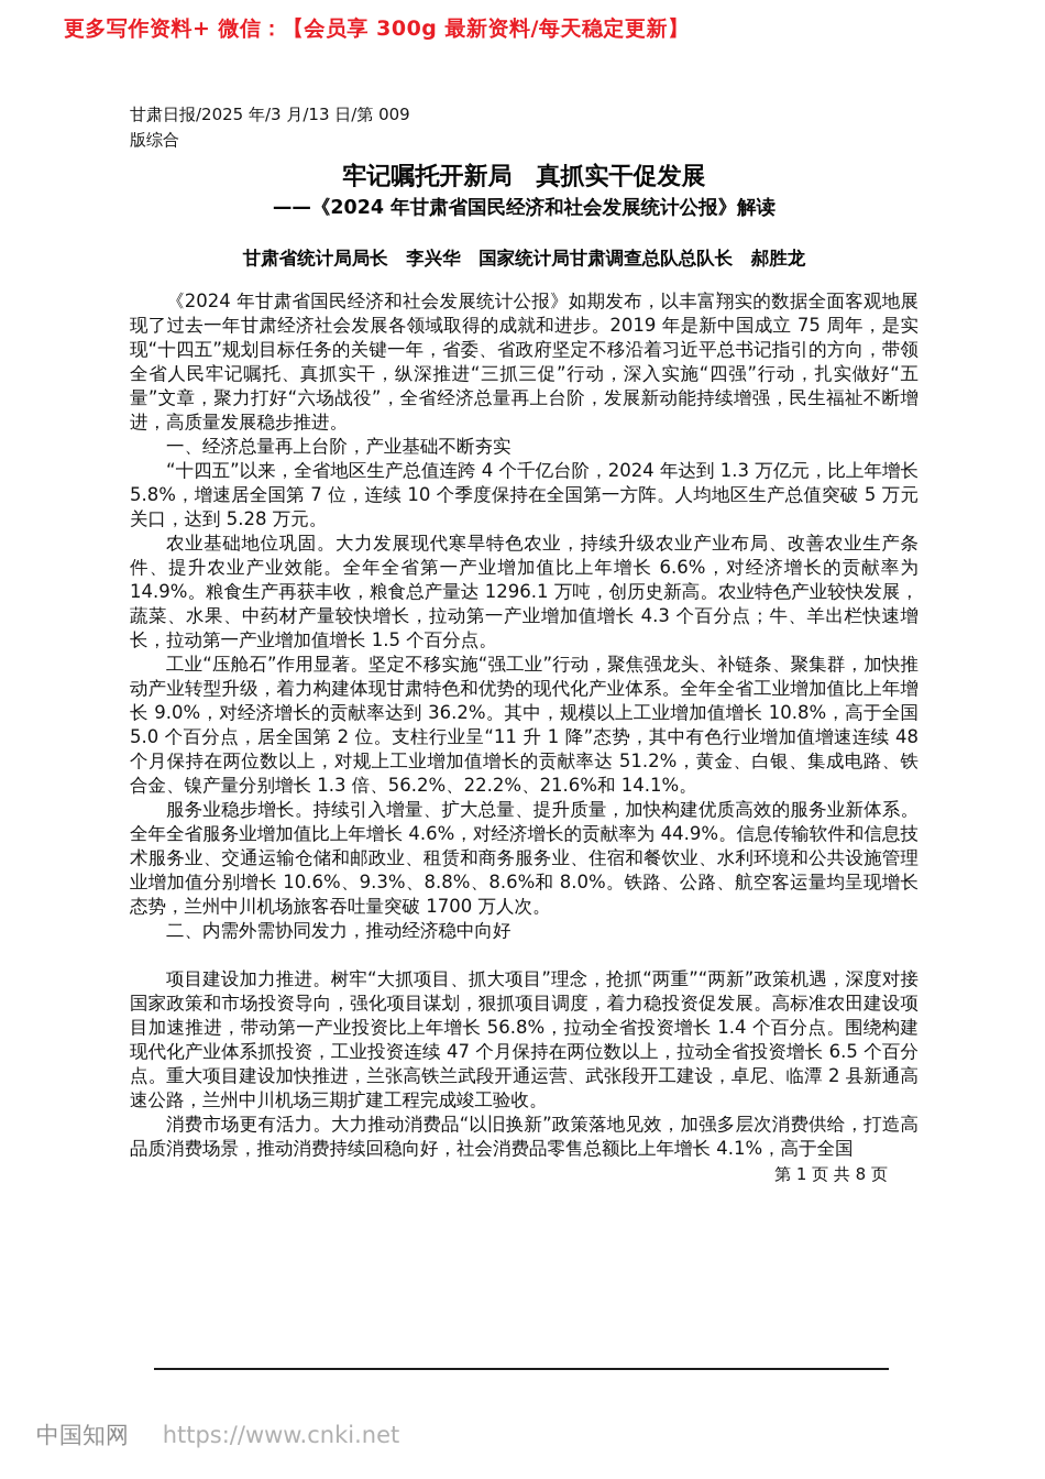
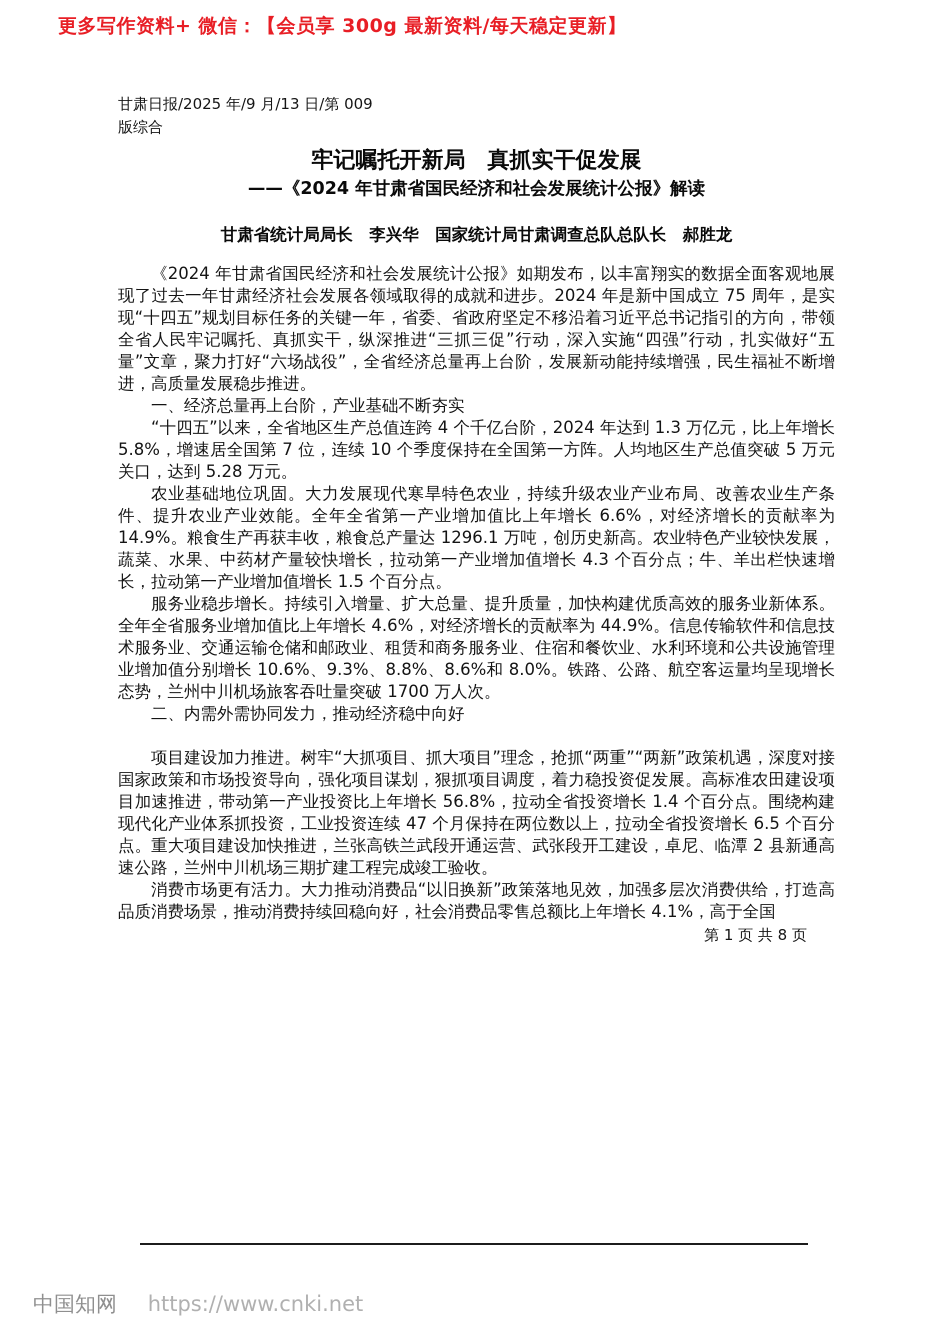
  更多写作资料+ 微信：【会员享 300g 最新资料/每天稳定更新】
- 甘肃日报/2025 年/3 月/13 日/第 009
+ 甘肃日报/2025 年/9 月/13 日/第 009
  版综合
  牢记嘱托开新局 真抓实干促发展
  ——《2024 年甘肃省国民经济和社会发展统计公报》解读
  甘肃省统计局局长 李兴华 国家统计局甘肃调查总队总队长 郝胜龙
- 《2024 年甘肃省国民经济和社会发展统计公报》如期发布，以丰富翔实的数据全面客观地展现了过去一年甘肃经济社会发展各领域取得的成就和进步。2019 年是新中国成立 75 周年，是实现“十四五”规划目标任务的关键一年，省委、省政府坚定不移沿着习近平总书记指引的方向，带领全省人民牢记嘱托、真抓实干，纵深推进“三抓三促”行动，深入实施“四强”行动，扎实做好“五量”文章，聚力打好“六场战役”，全省经济总量再上台阶，发展新动能持续增强，民生福祉不断增进，高质量发展稳步推进。
+ 《2024 年甘肃省国民经济和社会发展统计公报》如期发布，以丰富翔实的数据全面客观地展现了过去一年甘肃经济社会发展各领域取得的成就和进步。2024 年是新中国成立 75 周年，是实现“十四五”规划目标任务的关键一年，省委、省政府坚定不移沿着习近平总书记指引的方向，带领全省人民牢记嘱托、真抓实干，纵深推进“三抓三促”行动，深入实施“四强”行动，扎实做好“五量”文章，聚力打好“六场战役”，全省经济总量再上台阶，发展新动能持续增强，民生福祉不断增进，高质量发展稳步推进。
  一、经济总量再上台阶，产业基础不断夯实
  “十四五”以来，全省地区生产总值连跨 4 个千亿台阶，2024 年达到 1.3 万亿元，比上年增长 5.8%，增速居全国第 7 位，连续 10 个季度保持在全国第一方阵。人均地区生产总值突破 5 万元关口，达到 5.28 万元。
  农业基础地位巩固。大力发展现代寒旱特色农业，持续升级农业产业布局、改善农业生产条件、提升农业产业效能。全年全省第一产业增加值比上年增长 6.6%，对经济增长的贡献率为 14.9%。粮食生产再获丰收，粮食总产量达 1296.1 万吨，创历史新高。农业特色产业较快发展，蔬菜、水果、中药材产量较快增长，拉动第一产业增加值增长 4.3 个百分点；牛、羊出栏快速增长，拉动第一产业增加值增长 1.5 个百分点。
- 工业“压舱石”作用显著。坚定不移实施“强工业”行动，聚焦强龙头、补链条、聚集群，加快推动产业转型升级，着力构建体现甘肃特色和优势的现代化产业体系。全年全省工业增加值比上年增长 9.0%，对经济增长的贡献率达到 36.2%。其中，规模以上工业增加值增长 10.8%，高于全国 5.0 个百分点，居全国第 2 位。支柱行业呈“11 升 1 降”态势，其中有色行业增加值增速连续 48 个月保持在两位数以上，对规上工业增加值增长的贡献率达 51.2%，黄金、白银、集成电路、铁合金、镍产量分别增长 1.3 倍、56.2%、22.2%、21.6%和 14.1%。
  服务业稳步增长。持续引入增量、扩大总量、提升质量，加快构建优质高效的服务业新体系。全年全省服务业增加值比上年增长 4.6%，对经济增长的贡献率为 44.9%。信息传输软件和信息技术服务业、交通运输仓储和邮政业、租赁和商务服务业、住宿和餐饮业、水利环境和公共设施管理业增加值分别增长 10.6%、9.3%、8.8%、8.6%和 8.0%。铁路、公路、航空客运量均呈现增长态势，兰州中川机场旅客吞吐量突破 1700 万人次。
  二、内需外需协同发力，推动经济稳中向好
  项目建设加力推进。树牢“大抓项目、抓大项目”理念，抢抓“两重”“两新”政策机遇，深度对接国家政策和市场投资导向，强化项目谋划，狠抓项目调度，着力稳投资促发展。高标准农田建设项目加速推进，带动第一产业投资比上年增长 56.8%，拉动全省投资增长 1.4 个百分点。围绕构建现代化产业体系抓投资，工业投资连续 47 个月保持在两位数以上，拉动全省投资增长 6.5 个百分点。重大项目建设加快推进，兰张高铁兰武段开通运营、武张段开工建设，卓尼、临潭 2 县新通高速公路，兰州中川机场三期扩建工程完成竣工验收。
  消费市场更有活力。大力推动消费品“以旧换新”政策落地见效，加强多层次消费供给，打造高品质消费场景，推动消费持续回稳向好，社会消费品零售总额比上年增长 4.1%，高于全国
  第 1 页 共 8 页
  中国知网 https://www.cnki.net
